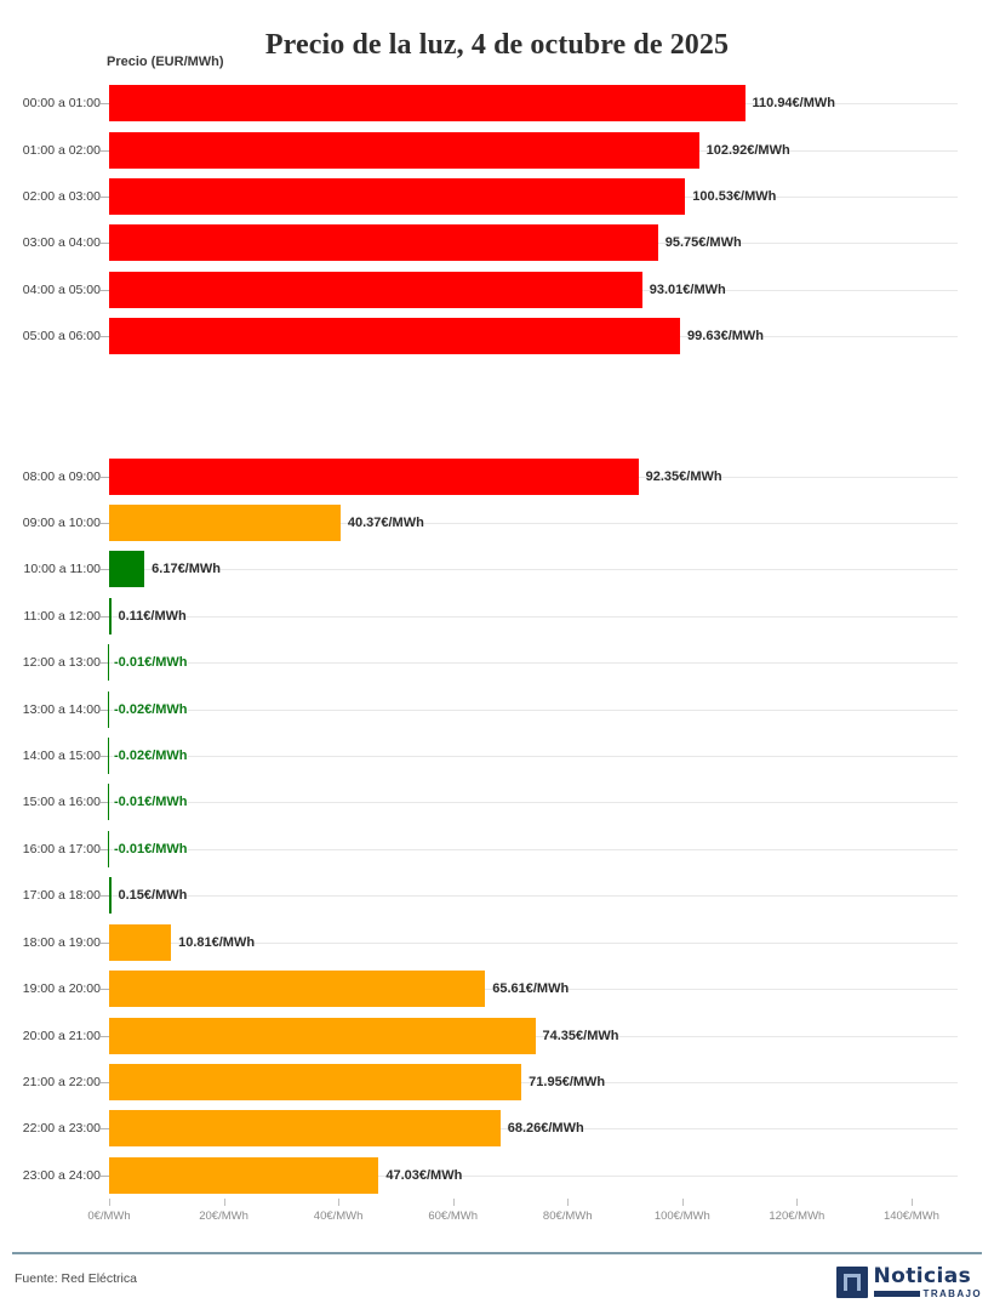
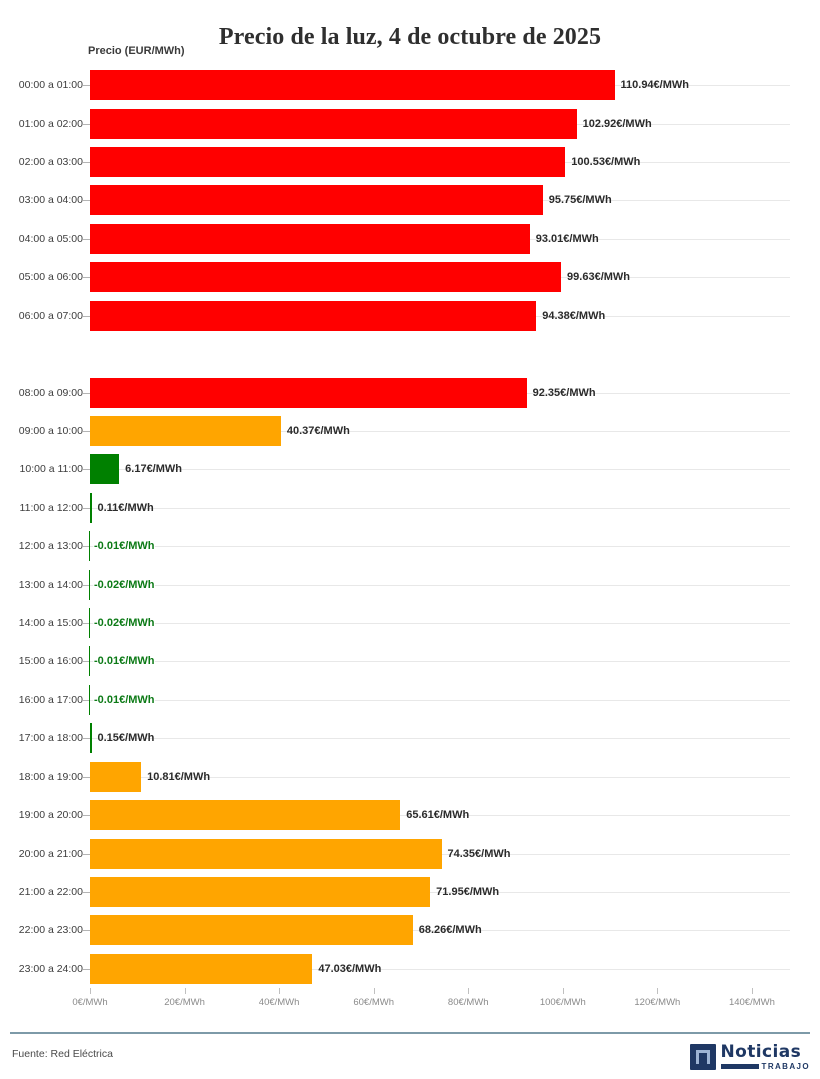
  Precio de la luz, 4 de octubre de 2025
  Precio (EUR/MWh)
  00:00 a 01:00
  110.94€/MWh
  01:00 a 02:00
  102.92€/MWh
  02:00 a 03:00
  100.53€/MWh
  03:00 a 04:00
  95.75€/MWh
  04:00 a 05:00
  93.01€/MWh
  05:00 a 06:00
  99.63€/MWh
+ 06:00 a 07:00
+ 94.38€/MWh
  08:00 a 09:00
  92.35€/MWh
  09:00 a 10:00
  40.37€/MWh
  10:00 a 11:00
  6.17€/MWh
  11:00 a 12:00
  0.11€/MWh
  12:00 a 13:00
  -0.01€/MWh
  13:00 a 14:00
  -0.02€/MWh
  14:00 a 15:00
  -0.02€/MWh
  15:00 a 16:00
  -0.01€/MWh
  16:00 a 17:00
  -0.01€/MWh
  17:00 a 18:00
  0.15€/MWh
  18:00 a 19:00
  10.81€/MWh
  19:00 a 20:00
  65.61€/MWh
  20:00 a 21:00
  74.35€/MWh
  21:00 a 22:00
  71.95€/MWh
  22:00 a 23:00
  68.26€/MWh
  23:00 a 24:00
  47.03€/MWh
  0€/MWh
  20€/MWh
  40€/MWh
  60€/MWh
  80€/MWh
  100€/MWh
  120€/MWh
  140€/MWh
  Fuente: Red Eléctrica
  Noticias
  TRABAJO
